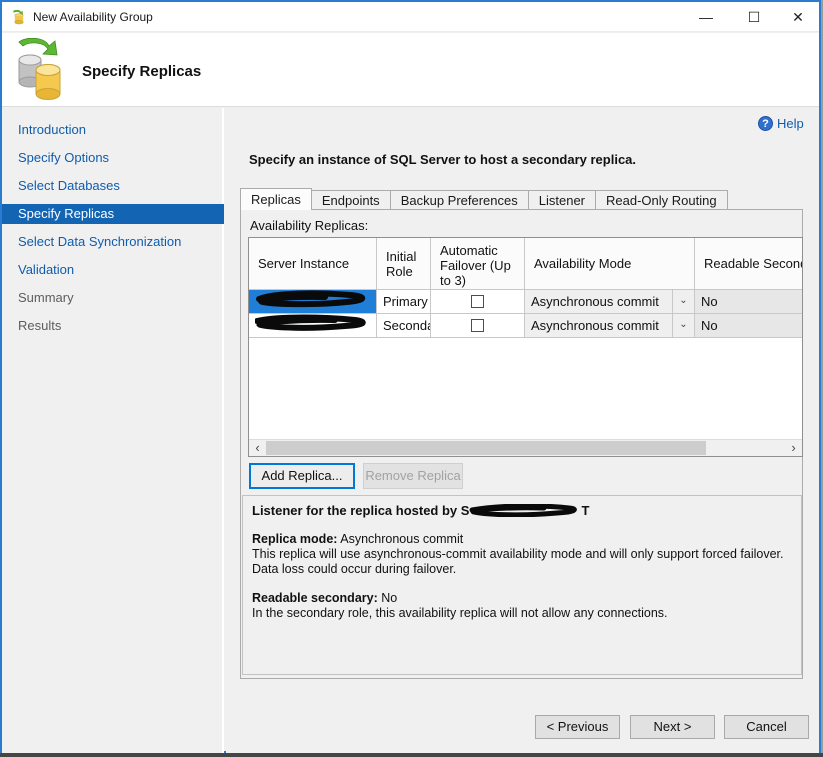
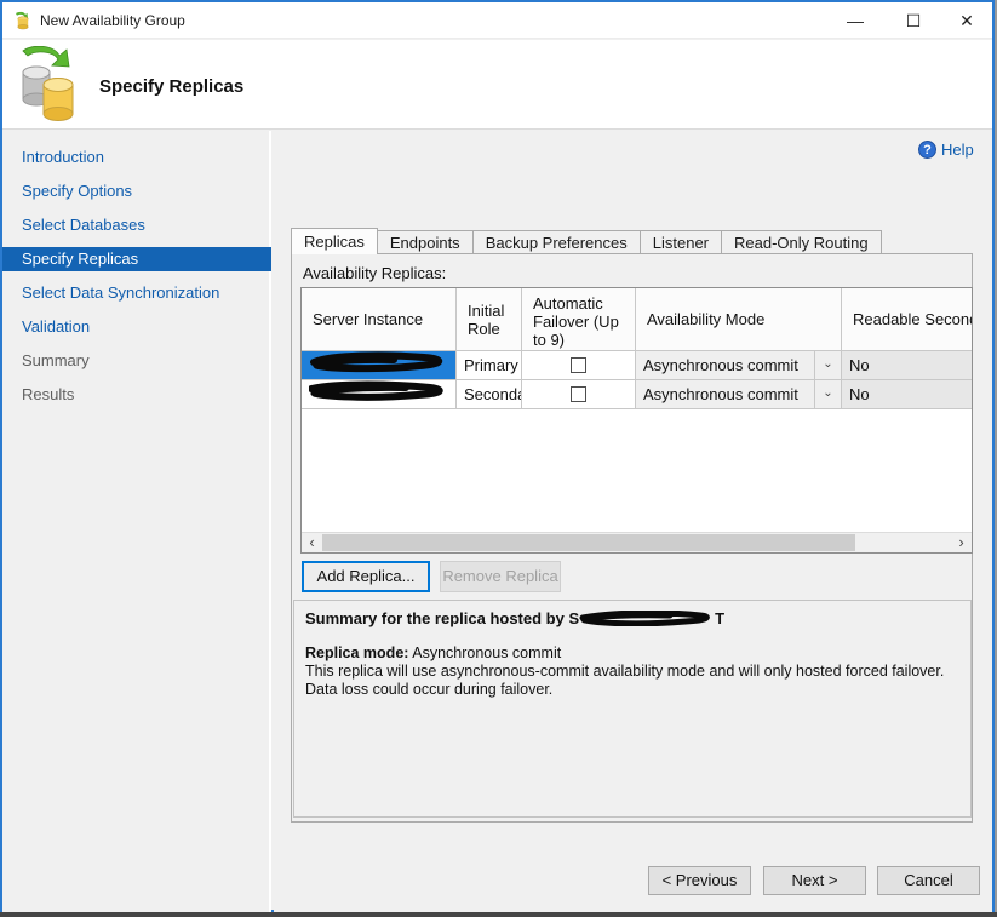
  New Availability Group
  —
  ☐
  ✕
  Specify Replicas
  Introduction
  Specify Options
  Select Databases
  Specify Replicas
  Select Data Synchronization
  Validation
  Summary
  Results
  ?
  Help
- Specify an instance of SQL Server to host a secondary replica.
  Replicas
  Endpoints
  Backup Preferences
  Listener
  Read-Only Routing
  Availability Replicas:
  Server Instance
  Initial Role
- Automatic Failover (Up to 3)
+ Automatic Failover (Up to 9)
  Availability Mode
  Readable Secon
  Primary
  Asynchronous commit
  ⌄
  No
  Asynchronous commit
  ⌄
  No
  ‹
  ›
  Add Replica...
  Remove Replica
- Listener for the replica hosted by S T
+ Summary for the replica hosted by S T
  Replica mode: Asynchronous commit
- This replica will use asynchronous-commit availability mode and will only support forced failover. Data loss could occur during failover.
+ This replica will use asynchronous-commit availability mode and will only hosted forced failover. Data loss could occur during failover.
- Readable secondary: No
- In the secondary role, this availability replica will not allow any connections.
  < Previous
  Next >
  Cancel
